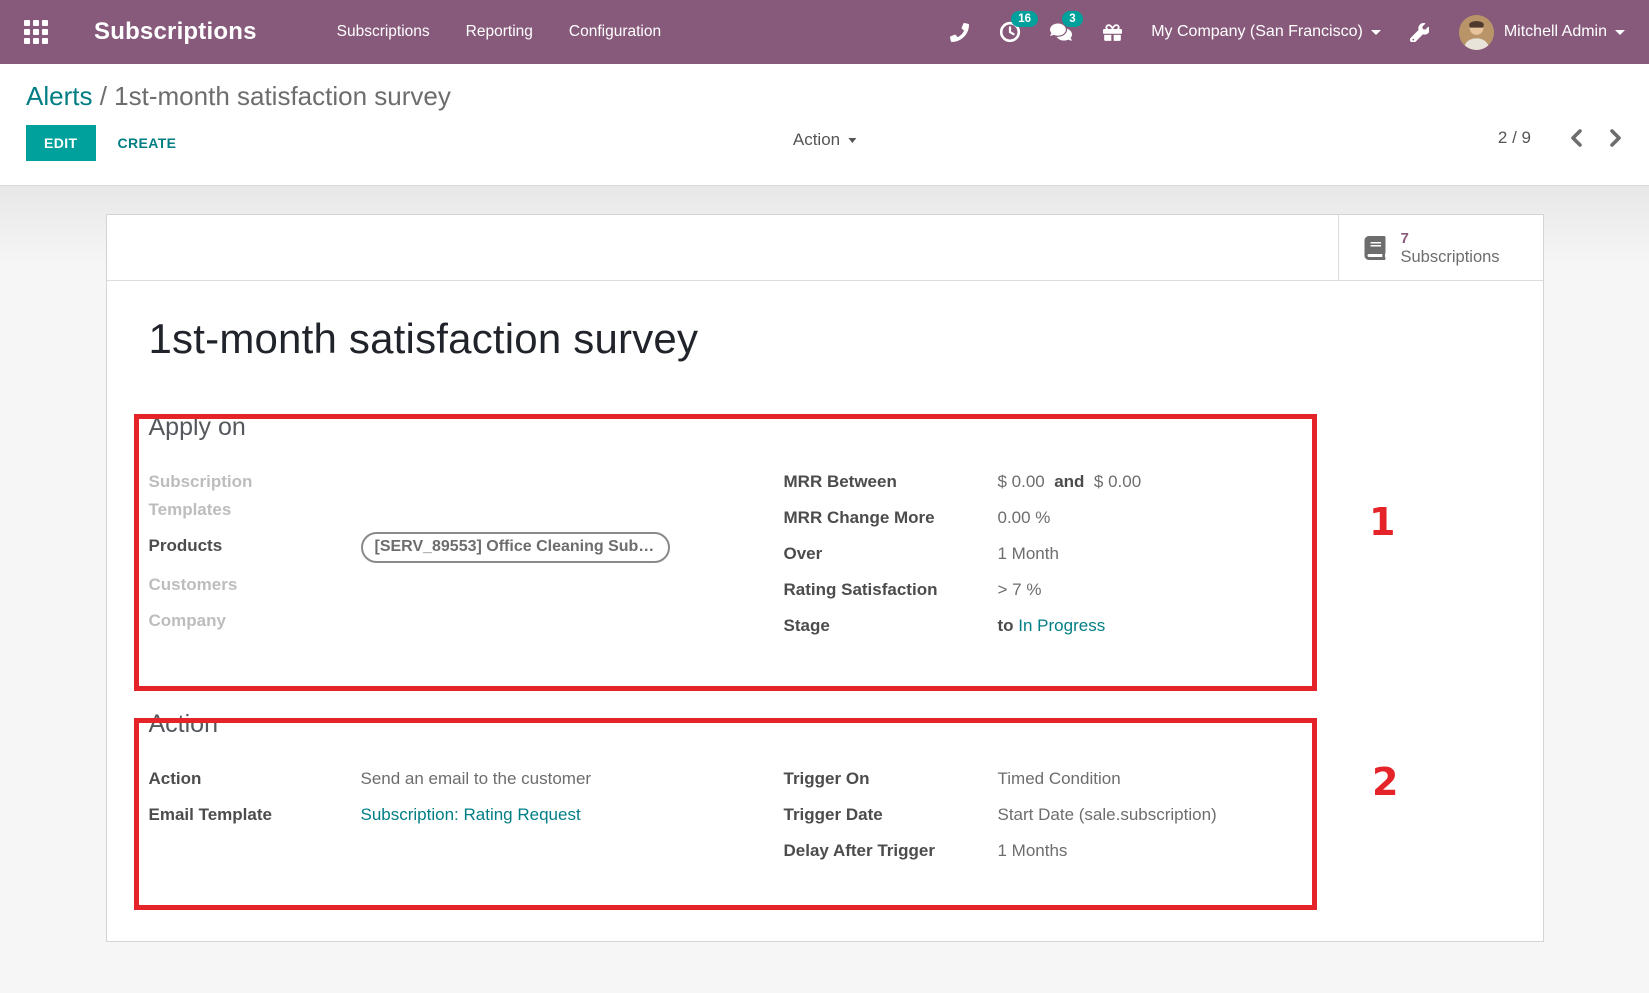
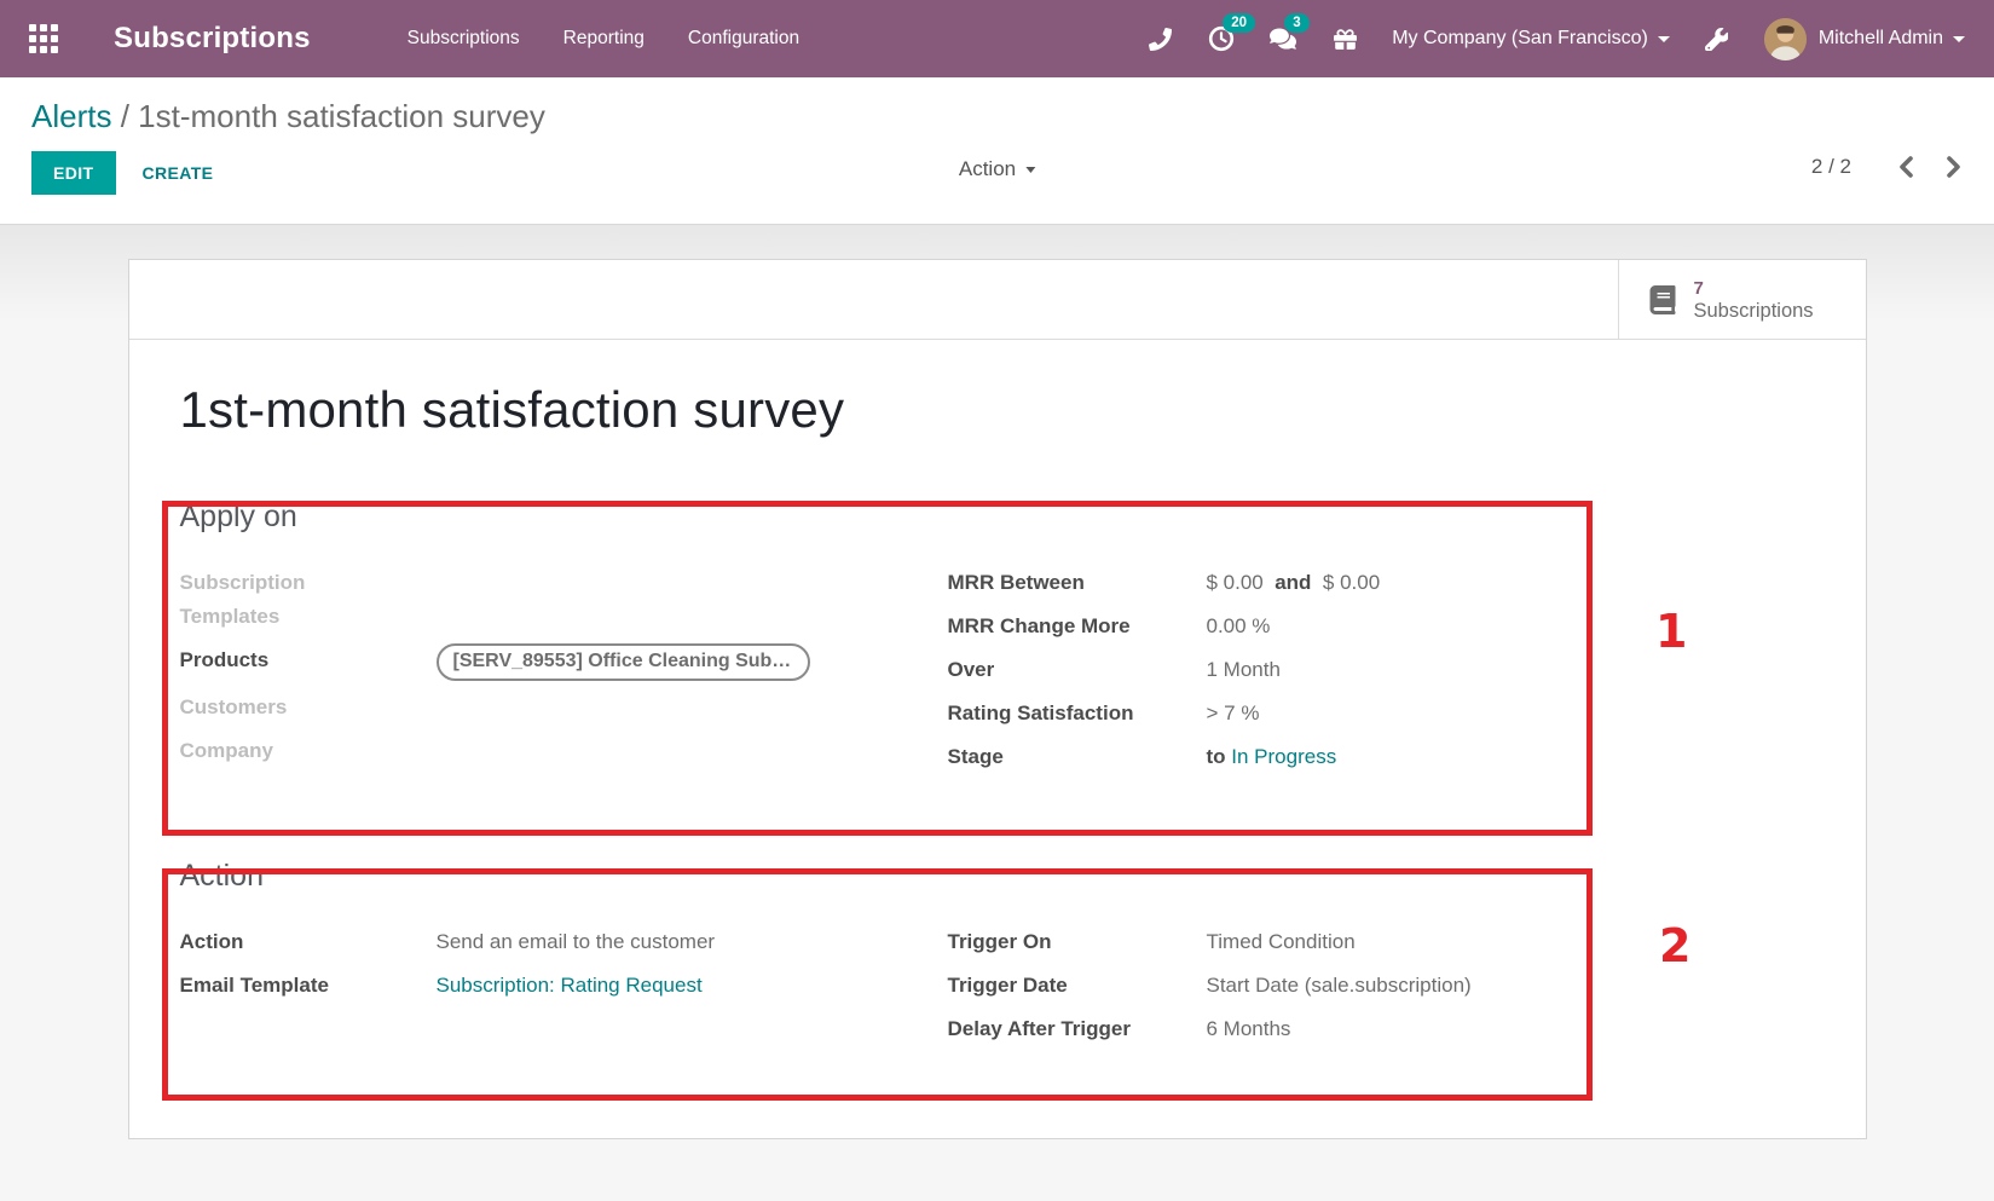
  Subscriptions
  Subscriptions
  Reporting
  Configuration
- 16
+ 20
  3
  My Company (San Francisco)
  Mitchell Admin
  Alerts / 1st-month satisfaction survey
  EDIT
  CREATE
  Action
- 2 / 9
+ 2 / 2
  7
  Subscriptions
  1st-month satisfaction survey
  Apply on
  Subscription Templates
  Products
  [SERV_89553] Office Cleaning Sub…
  Customers
  Company
  MRR Between
  $ 0.00 and $ 0.00
  MRR Change More
  0.00 %
  Over
  1 Month
  Rating Satisfaction
  > 7 %
  Stage
  to In Progress
  Action
  Action
  Send an email to the customer
  Email Template
  Subscription: Rating Request
  Trigger On
  Timed Condition
  Trigger Date
  Start Date (sale.subscription)
  Delay After Trigger
- 1 Months
+ 6 Months
  1
  2
